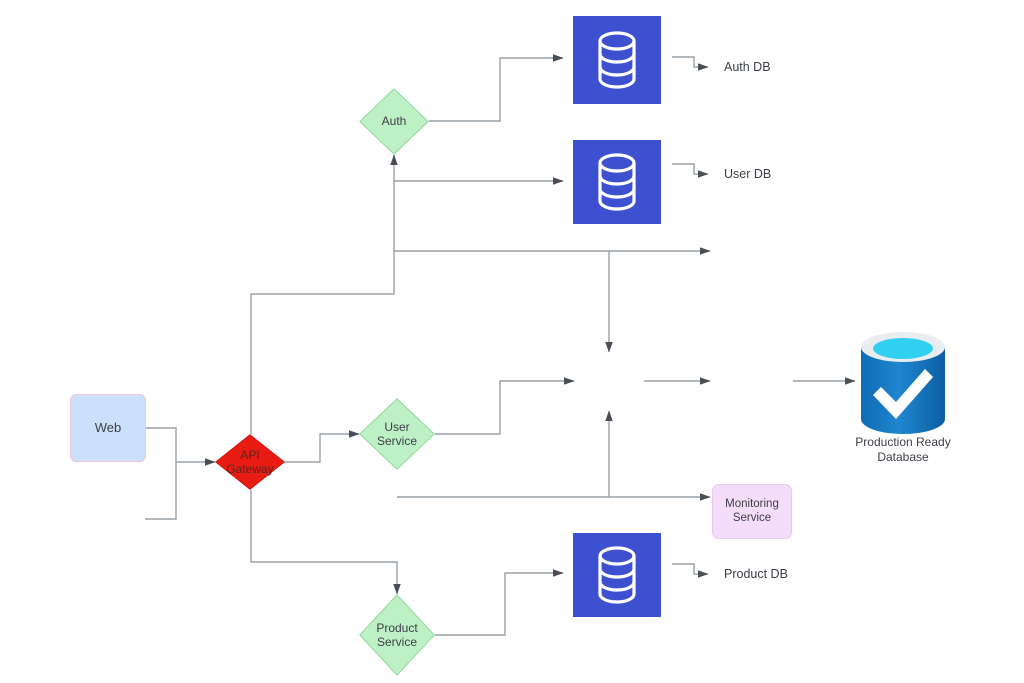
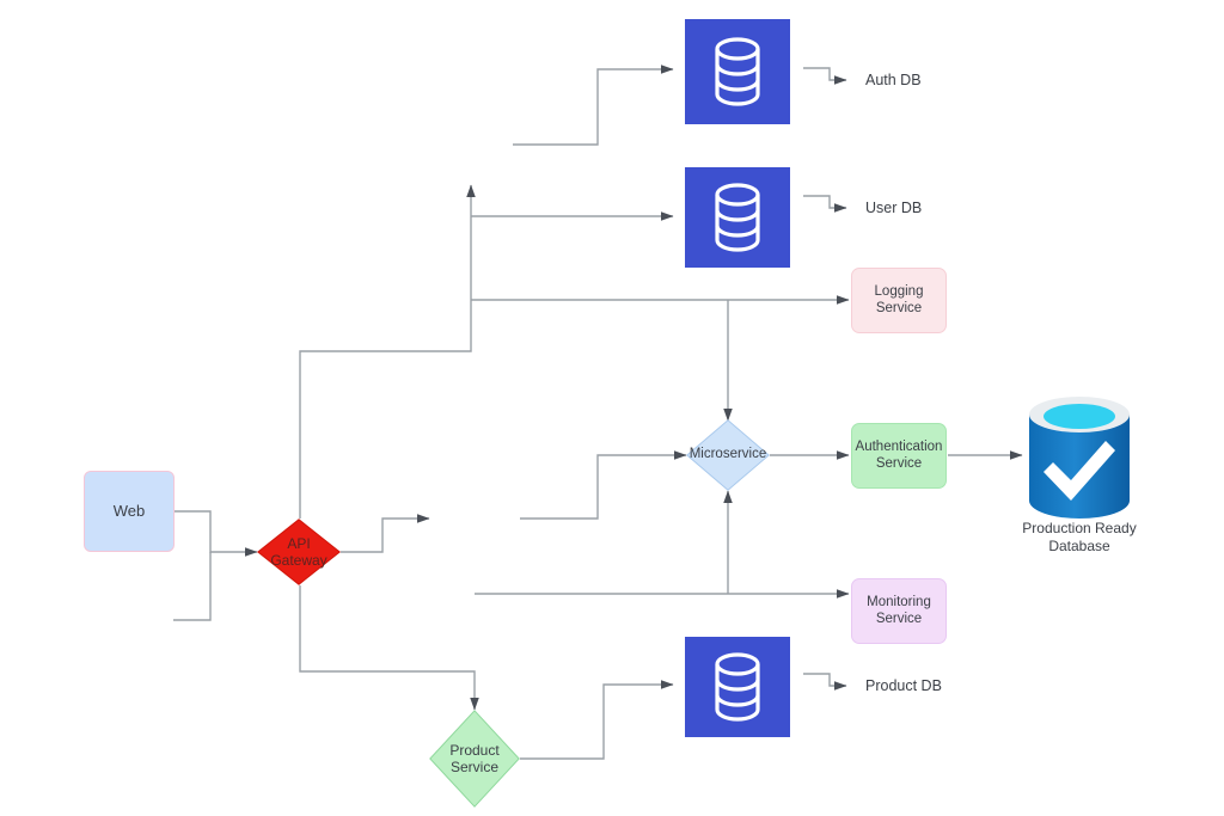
  Web
  API Gateway
- Auth
- User Service
  Product Service
+ Microservice
+ Logging Service
+ Authentication Service
  Monitoring Service
  Auth DB
  User DB
  Product DB
  Production Ready
  Database
